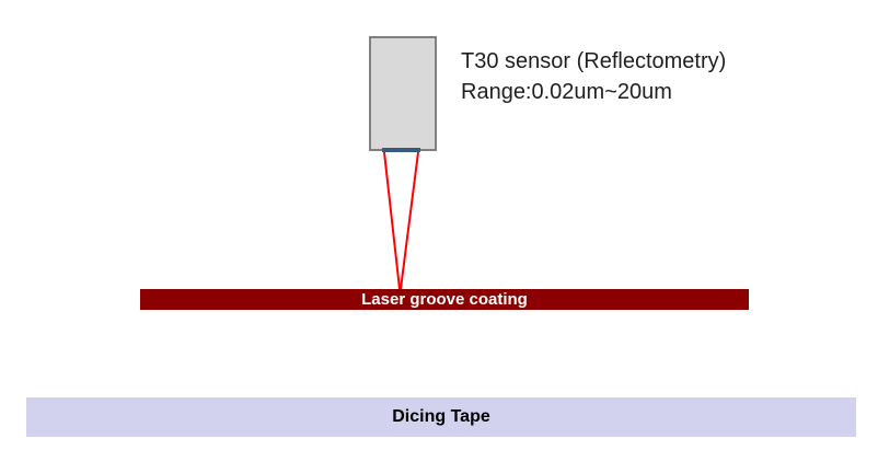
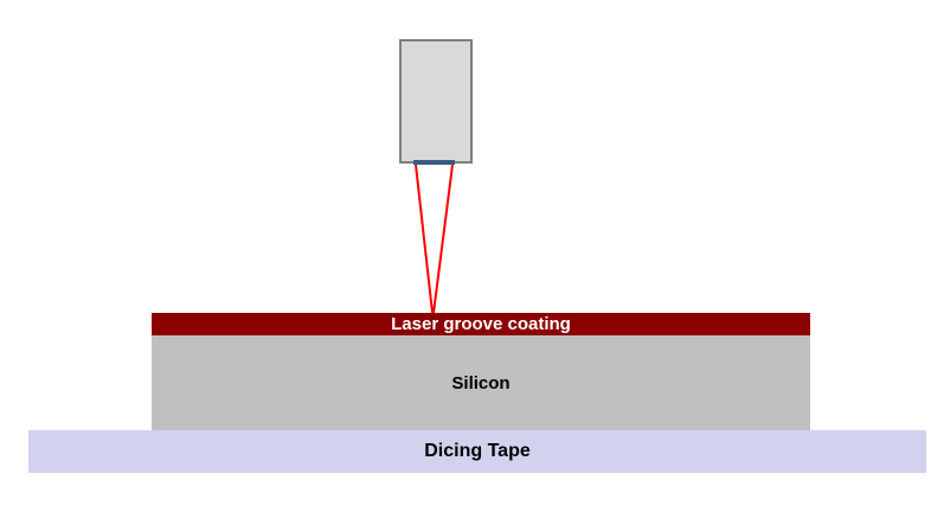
- T30 sensor (Reflectometry)
- Range:0.02um~20um
  Laser groove coating
+ Silicon
  Dicing Tape
